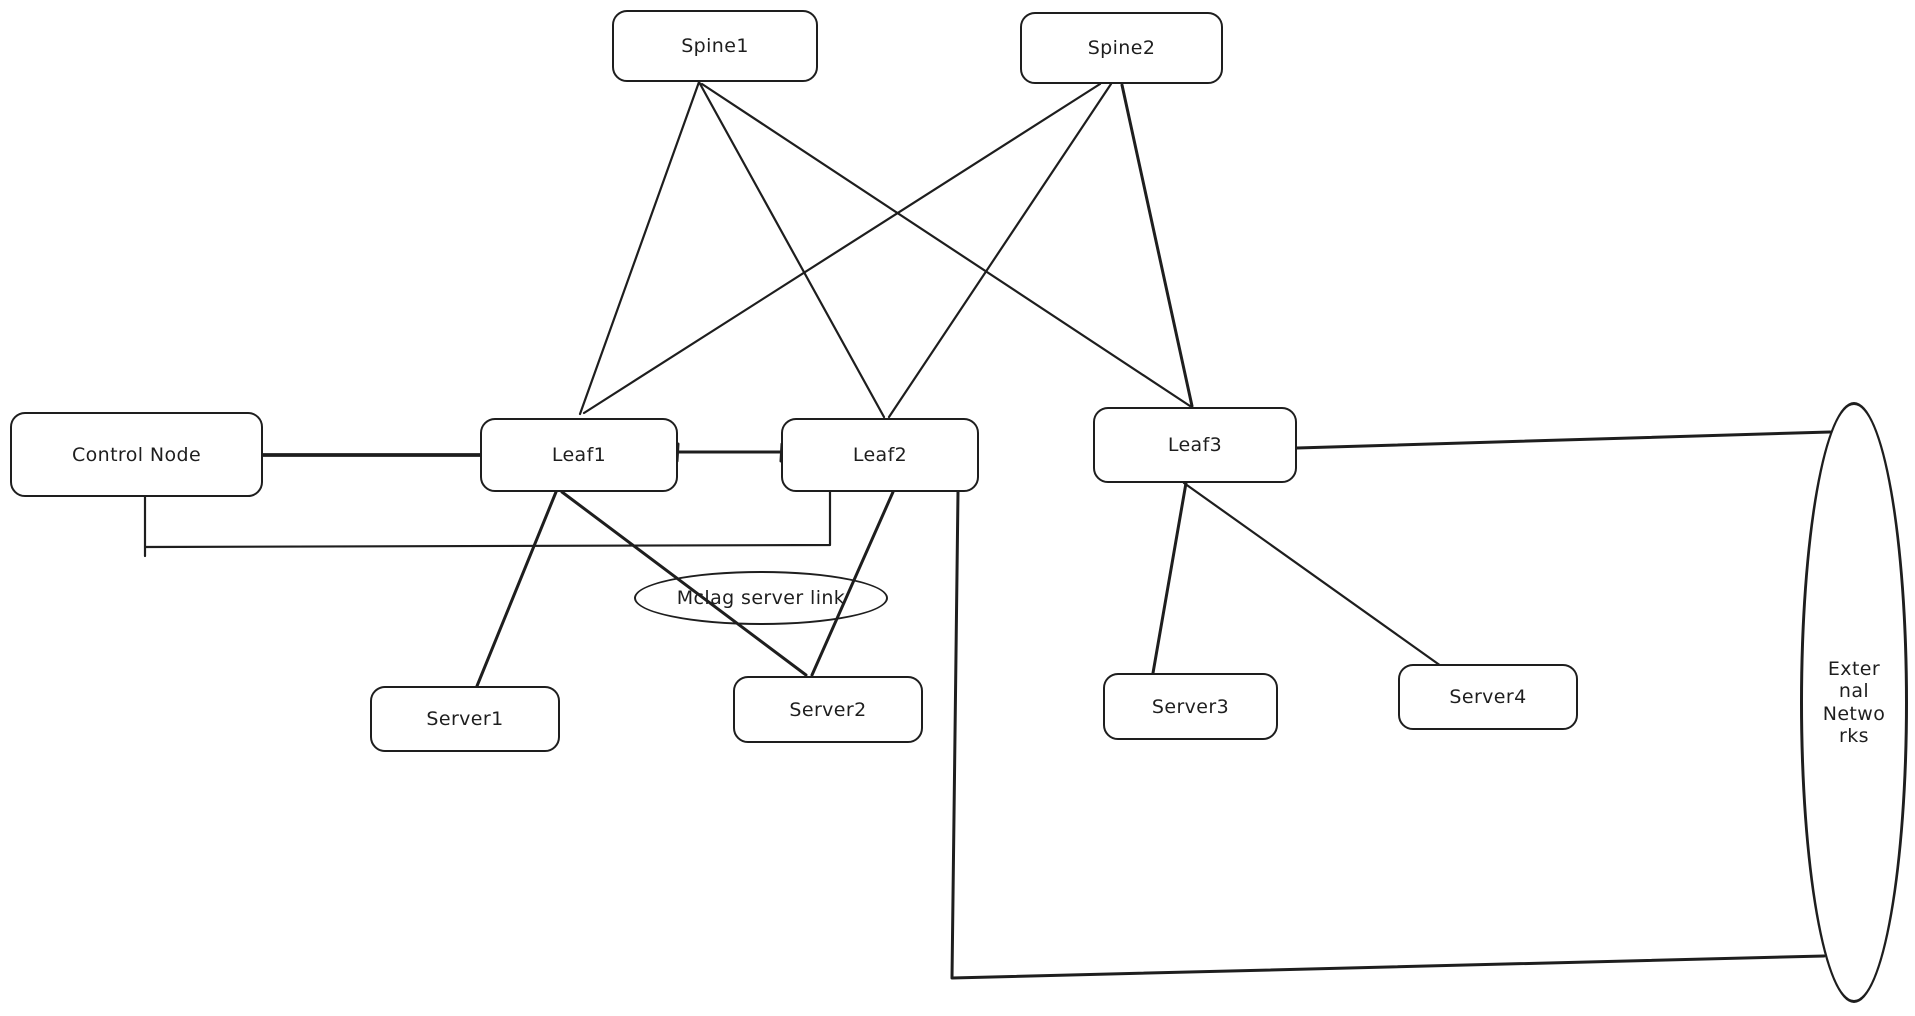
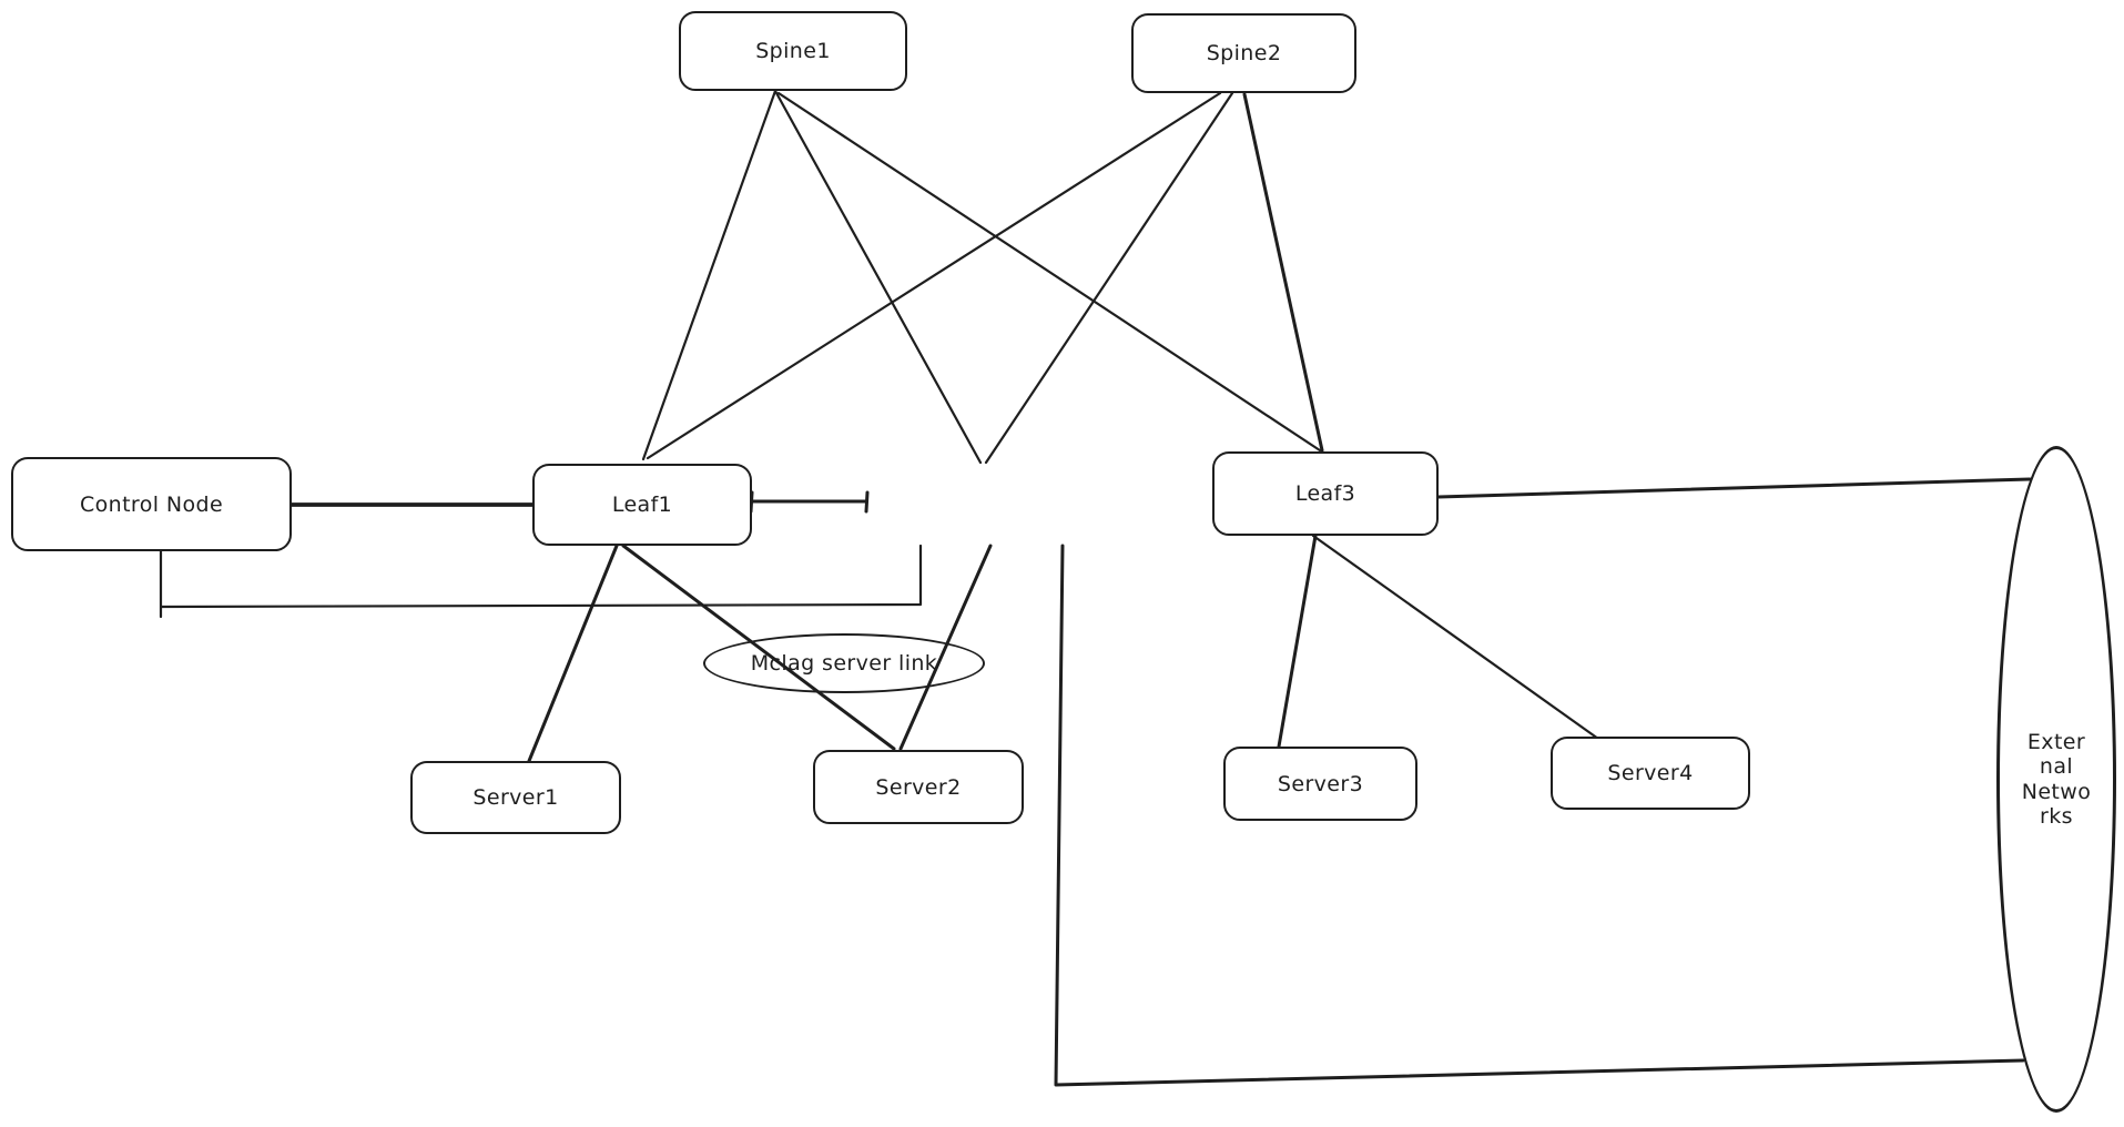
  Spine1
  Spine2
  Control Node
  Leaf1
- Leaf2
  Leaf3
  Mclag server link
  Server1
  Server2
  Server3
  Server4
  Exter
  nal
  Netwo
  rks
